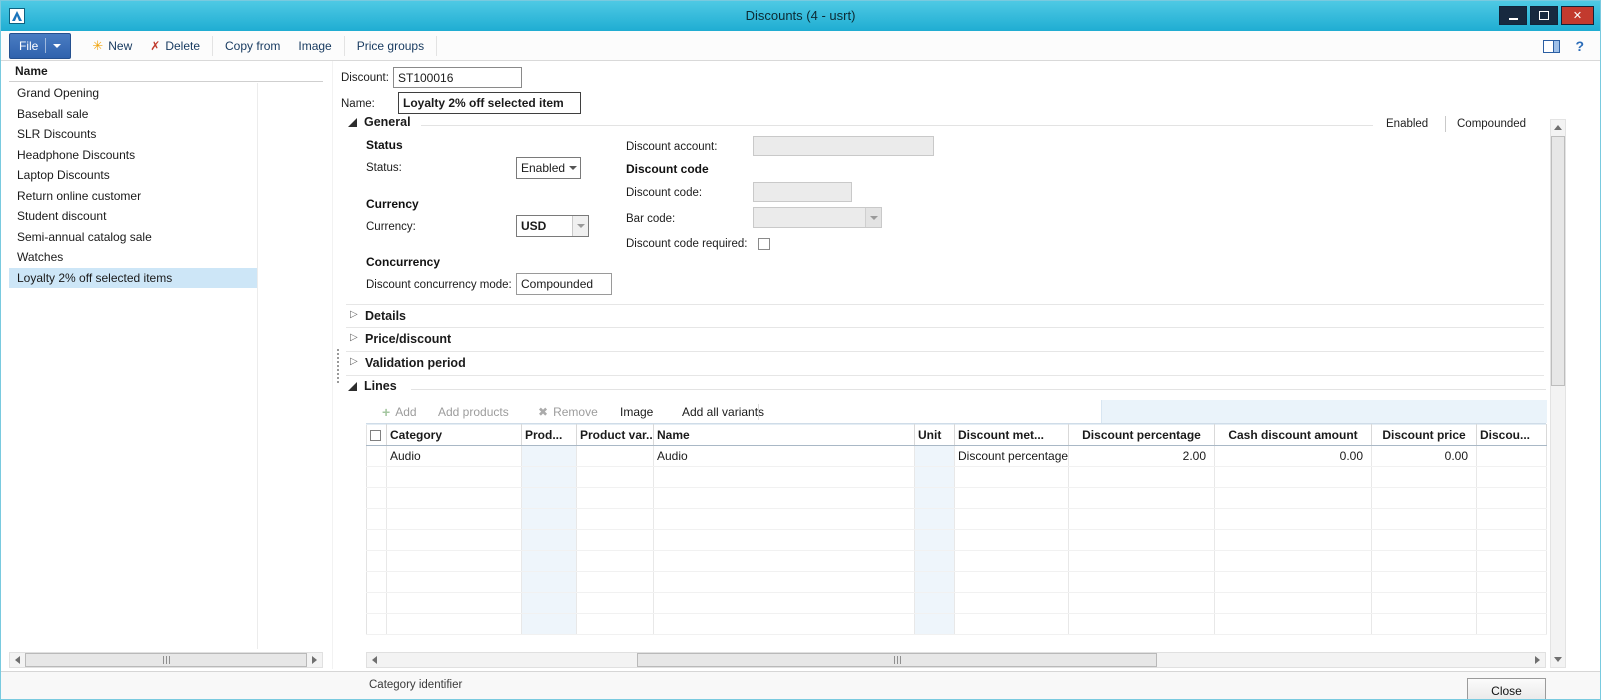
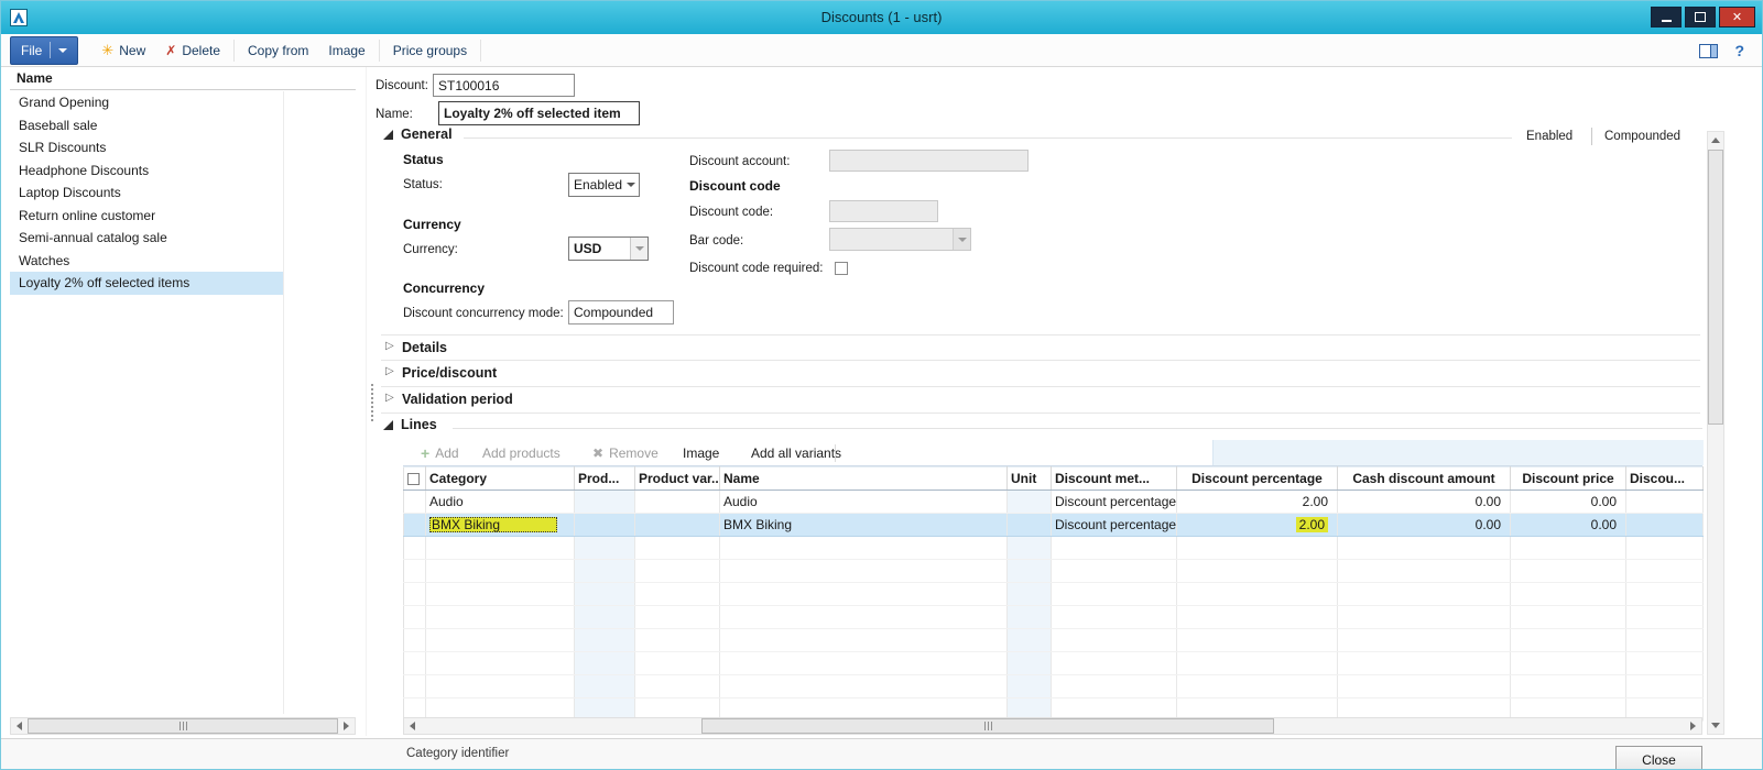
- Discounts (4 - usrt)
+ Discounts (1 - usrt)
  ✕
  File
  ✳
  New
  ✗
  Delete
  Copy from
  Image
  Price groups
  ?
  Name
  Grand Opening
  Baseball sale
  SLR Discounts
  Headphone Discounts
  Laptop Discounts
  Return online customer
- Student discount
  Semi-annual catalog sale
  Watches
  Loyalty 2% off selected items
  Discount:
  ST100016
  Name:
  Loyalty 2% off selected item
  General
  Enabled
  Compounded
  Status
  Status:
  Enabled
  Currency
  Currency:
  USD
  Concurrency
  Discount concurrency mode:
  Compounded
  Discount account:
  Discount code
  Discount code:
  Bar code:
  Discount code required:
  ▷
  Details
  ▷
  Price/discount
  ▷
  Validation period
  Lines
  +
  Add
  Add products
  ✖
  Remove
  Image
  Add all variants
  	Category	Prod...	Product var..	Name	Unit	Discount met...	Discount percentage	Cash discount amount	Discount price	Discou...
  	Audio			Audio		Discount percentage	2.00	0.00	0.00
+ 	BMX Biking			BMX Biking		Discount percentage	2.00	0.00	0.00
  Category identifier
  Close
